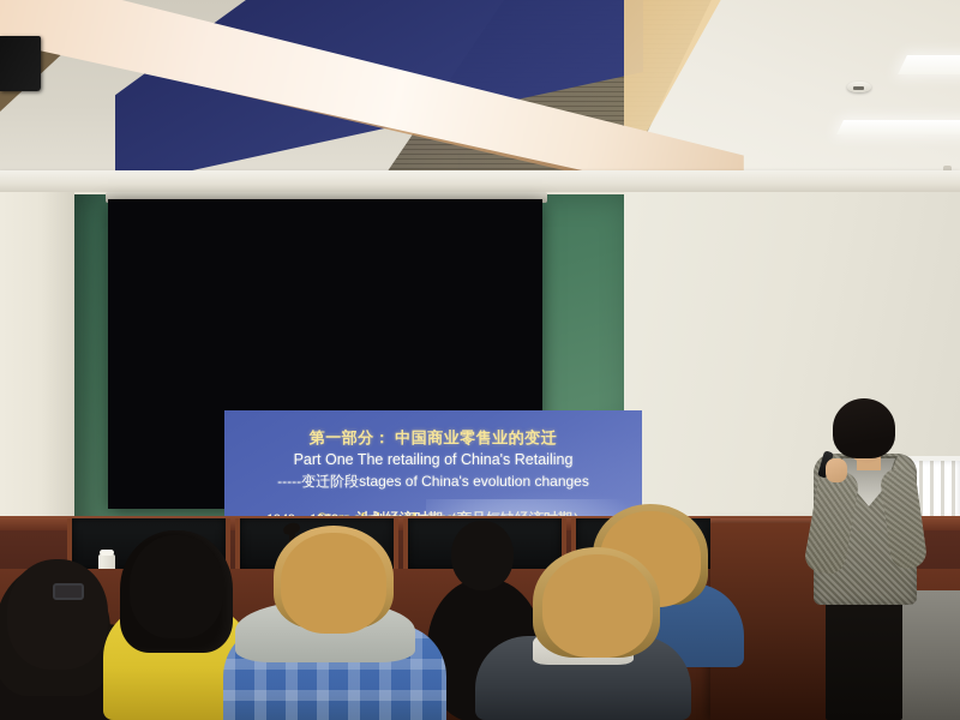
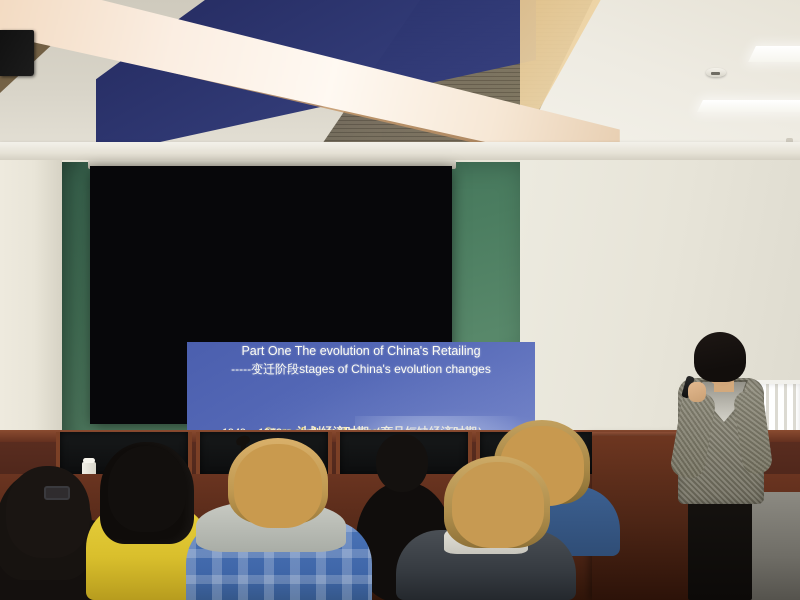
- 第一部分： 中国商业零售业的变迁
- Part One The retailing of China's Retailing
+ Part One The evolution of China's Retailing
  -----变迁阶段stages of China's evolution changes
